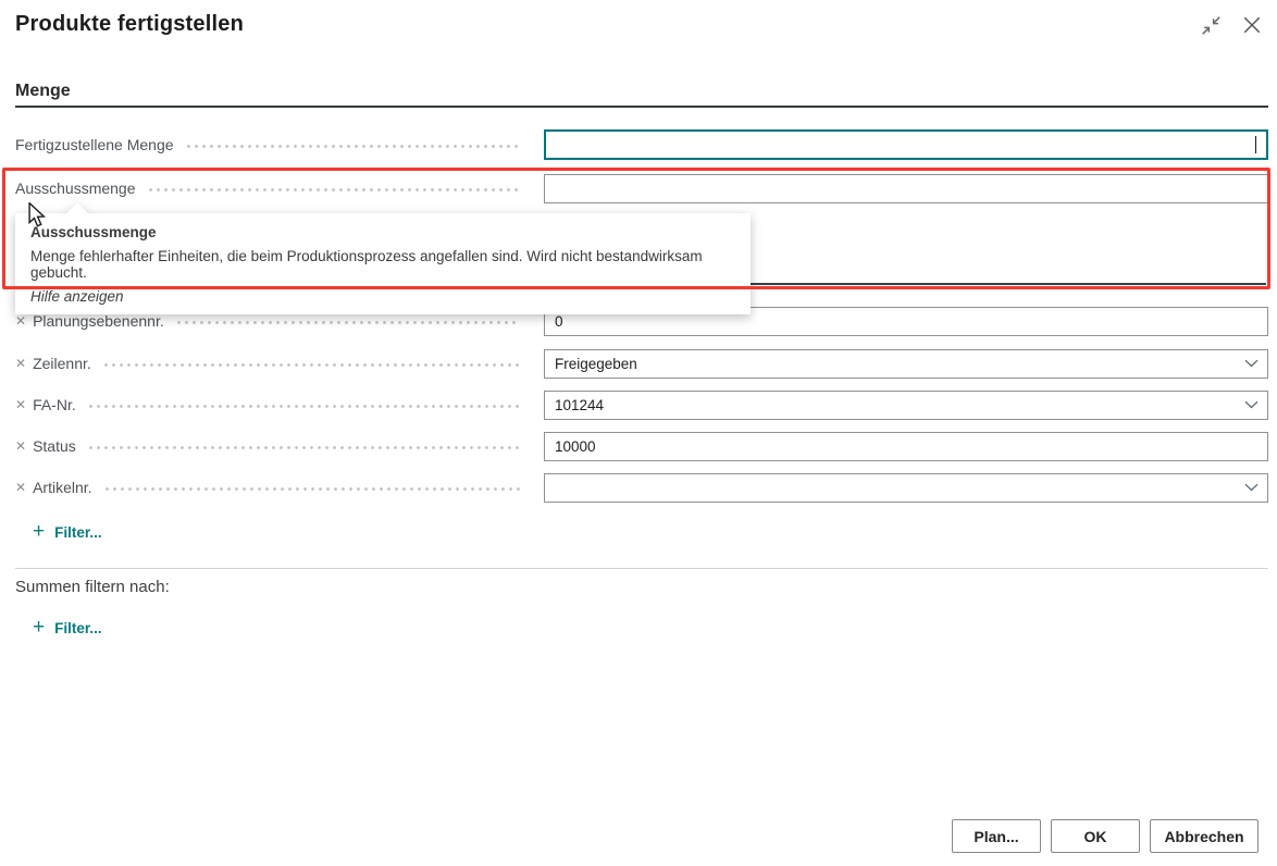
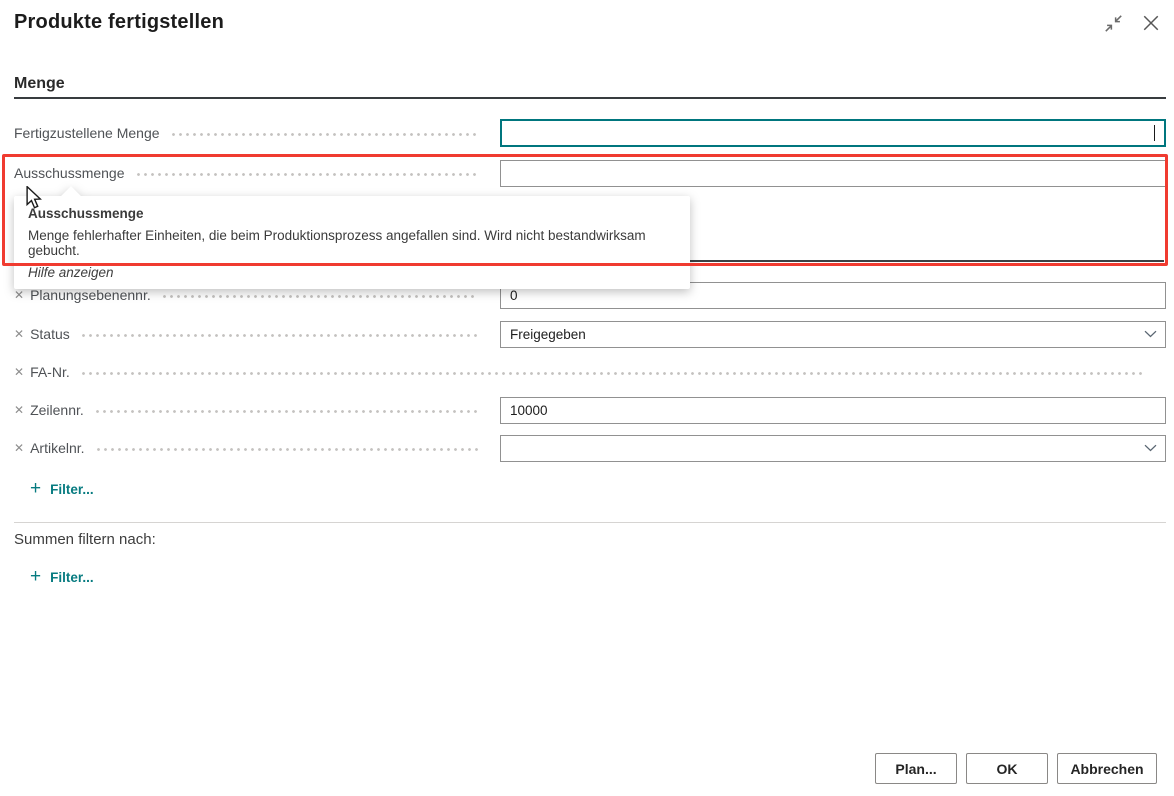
  Produkte fertigstellen
  Menge
  Fertigzustellene Menge
  Ausschussmenge
  Ausschussmenge
  Menge fehlerhafter Einheiten, die beim Produktionsprozess angefallen sind. Wird nicht bestandwirksam gebucht.
  Hilfe anzeigen
  ✕
  Planungsebenennr.
  0
  ✕
- Zeilennr.
+ Status
  Freigegeben
  ✕
  FA-Nr.
- 101244
  ✕
- Status
+ Zeilennr.
  10000
  ✕
  Artikelnr.
  +
  Filter...
  Summen filtern nach:
  +
  Filter...
  Plan...
  OK
  Abbrechen
